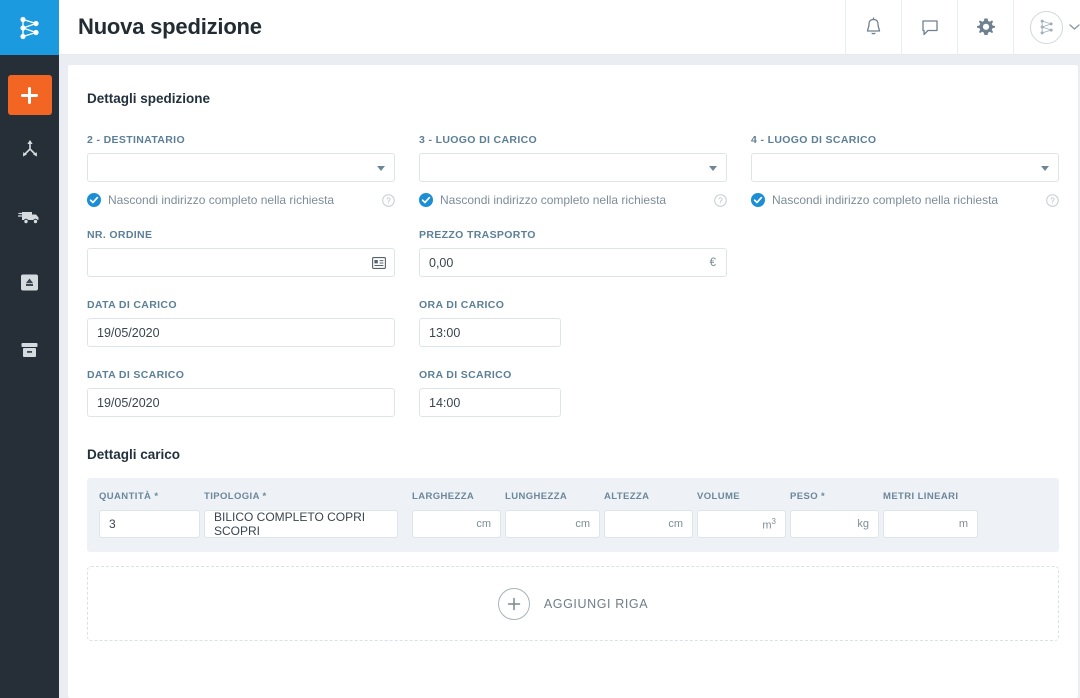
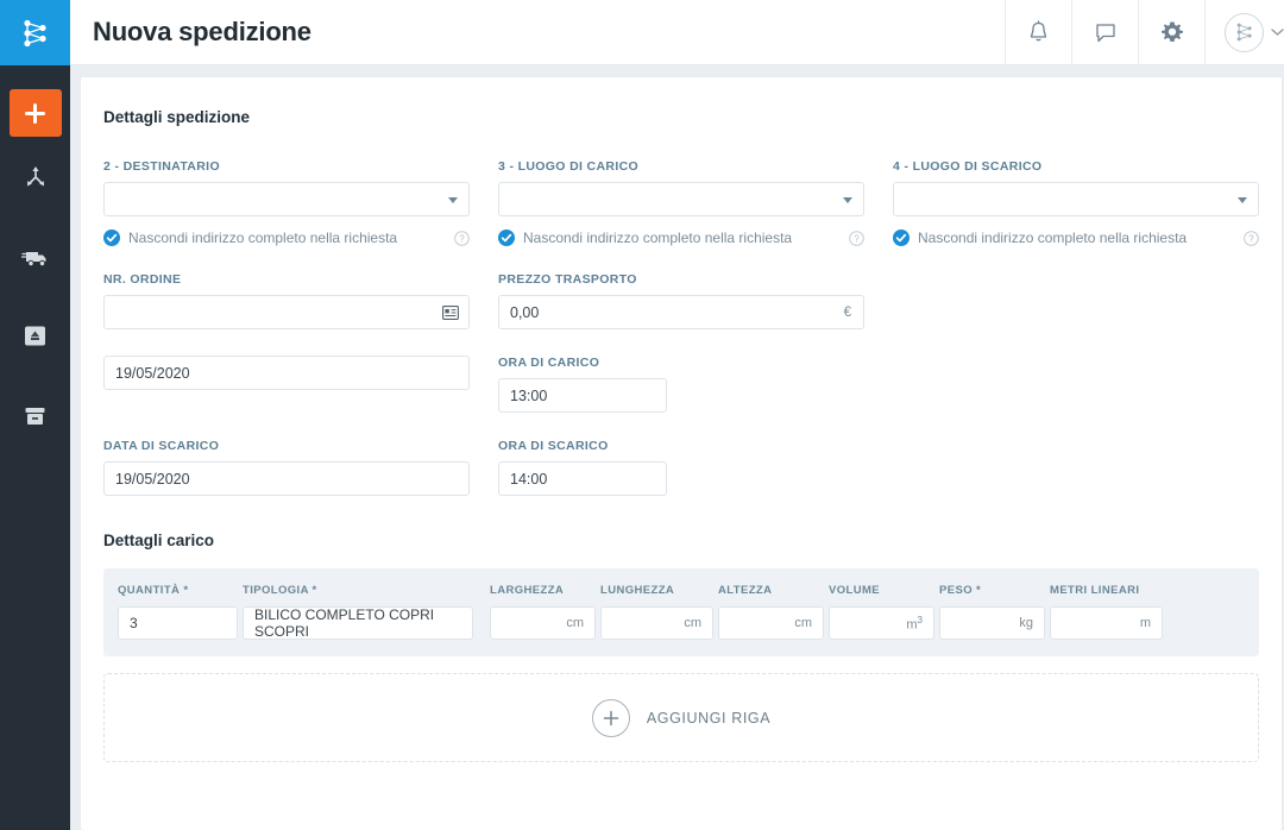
  Nuova spedizione
  Dettagli spedizione
  2 - DESTINATARIO
  Nascondi indirizzo completo nella richiesta
  ?
  3 - LUOGO DI CARICO
  Nascondi indirizzo completo nella richiesta
  ?
  4 - LUOGO DI SCARICO
  Nascondi indirizzo completo nella richiesta
  ?
  NR. ORDINE
  PREZZO TRASPORTO
  0,00
  €
- DATA DI CARICO
  19/05/2020
  ORA DI CARICO
  13:00
  DATA DI SCARICO
  19/05/2020
  ORA DI SCARICO
  14:00
  Dettagli carico
  QUANTITÀ *
  3
  TIPOLOGIA *
  BILICO COMPLETO COPRI SCOPRI
  LARGHEZZA
  cm
  LUNGHEZZA
  cm
  ALTEZZA
  cm
  VOLUME
  m3
  PESO *
  kg
  METRI LINEARI
  m
  AGGIUNGI RIGA
